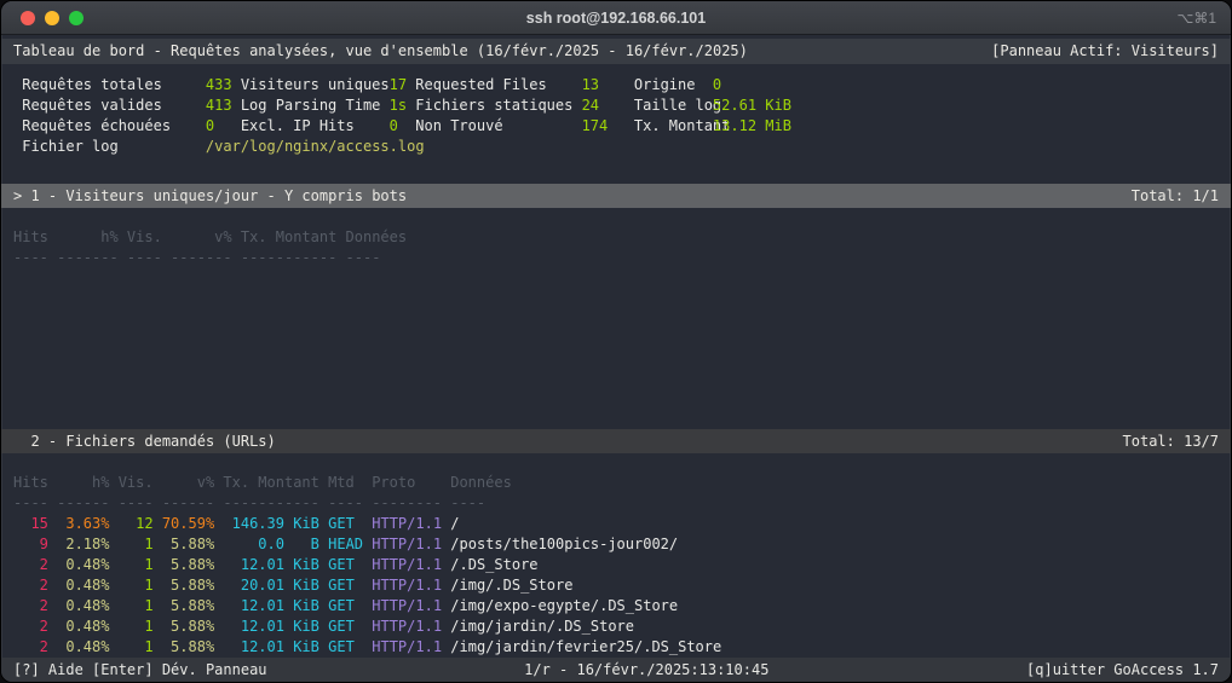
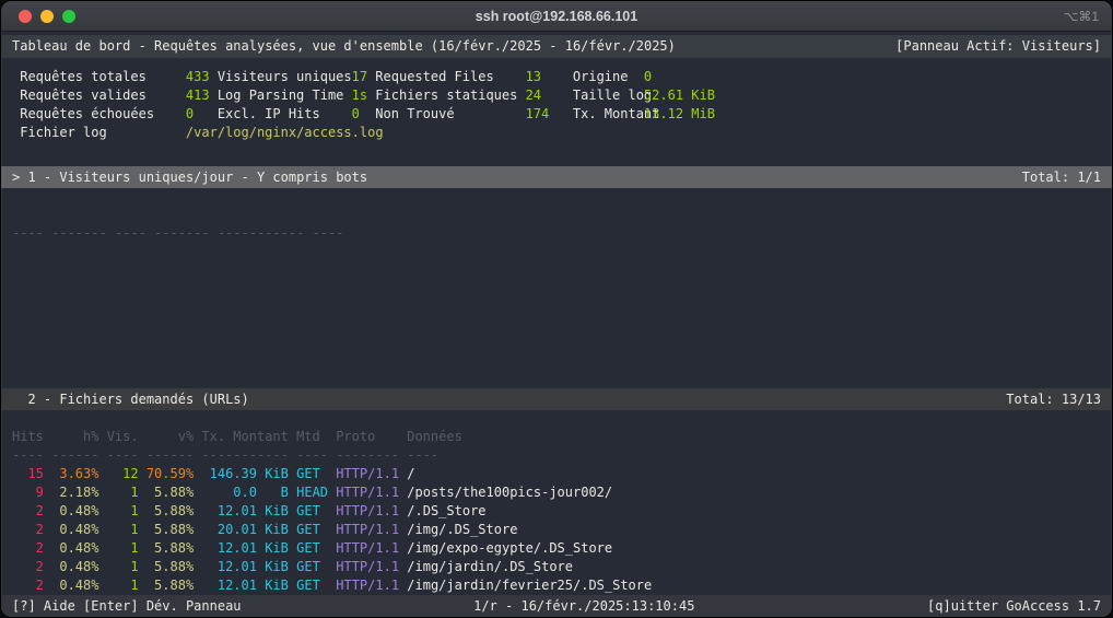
  ssh root@192.168.66.101
  ⌥⌘1
  Tableau de bord - Requêtes analysées, vue d'ensemble (16/févr./2025 - 16/févr./2025)
  [Panneau Actif: Visiteurs]
  Requêtes totales
  433
  Visiteurs uniques
  17
  Requested Files
  13
  Origine
  0
  Requêtes valides
  413
  Log Parsing Time
  1s
  Fichiers statiques
  24
  Taille lo
  52.61 KiB
  Requêtes échouées
  0
  Excl. IP Hits
  0
  Non Trouvé
  174
  Tx. Monta
  13.12 MiB
  Fichier log
  /var/log/nginx/access.log
  > 1 - Visiteurs uniques/jour - Y compris bots
  Total: 1/1
- Hits h% Vis. v% Tx. Montant Données
  ---- ------- ---- ------- ----------- ----
  2 - Fichiers demandés (URLs)
- Total: 13/7
+ Total: 13/13
  Hits h% Vis. v% Tx. Montant Mtd Proto Données
  ---- ------ ---- ------ ----------- ---- -------- ----
  15 3.63% 12 70.59% 146.39 KiB GET HTTP/1.1 /
  9 2.18% 1 5.88% 0.0 B HEAD HTTP/1.1 /posts/the100pics-jour002/
  2 0.48% 1 5.88% 12.01 KiB GET HTTP/1.1 /.DS_Store
  2 0.48% 1 5.88% 20.01 KiB GET HTTP/1.1 /img/.DS_Store
  2 0.48% 1 5.88% 12.01 KiB GET HTTP/1.1 /img/expo-egypte/.DS_Store
  2 0.48% 1 5.88% 12.01 KiB GET HTTP/1.1 /img/jardin/.DS_Store
  2 0.48% 1 5.88% 12.01 KiB GET HTTP/1.1 /img/jardin/fevrier25/.DS_Store
  [?] Aide [Enter] Dév. Panneau
  1/r - 16/févr./2025:13:10:45
  [q]uitter GoAccess 1.7
